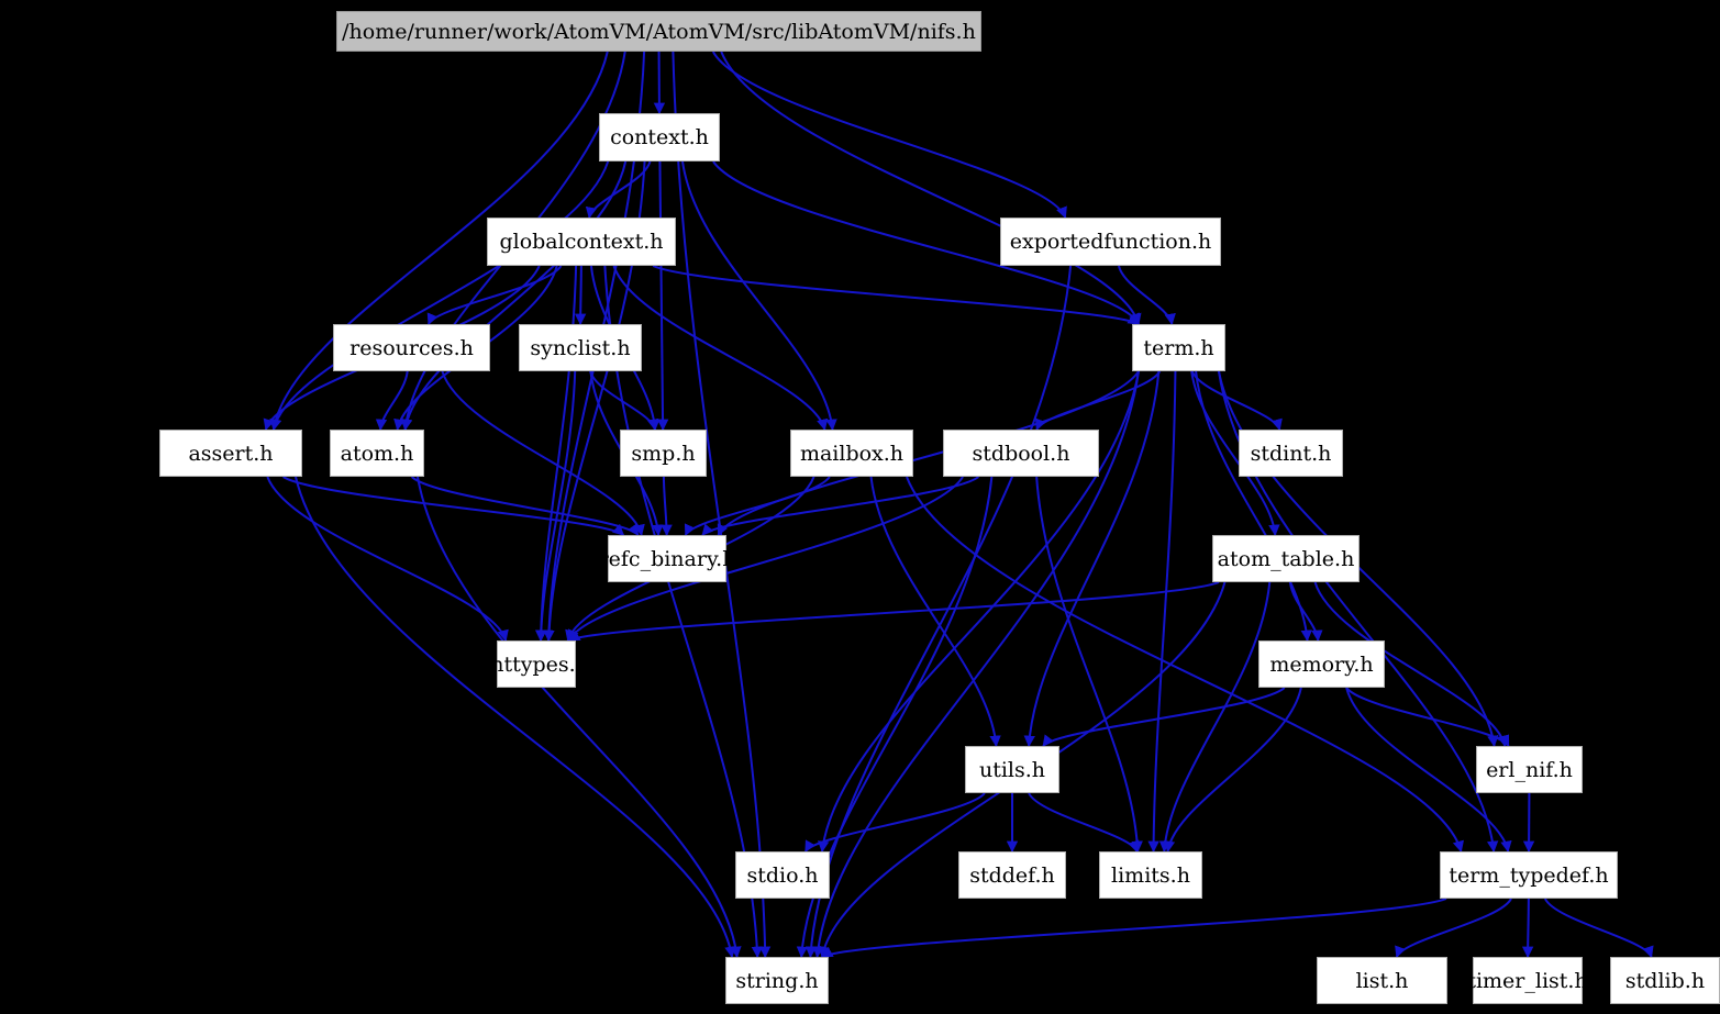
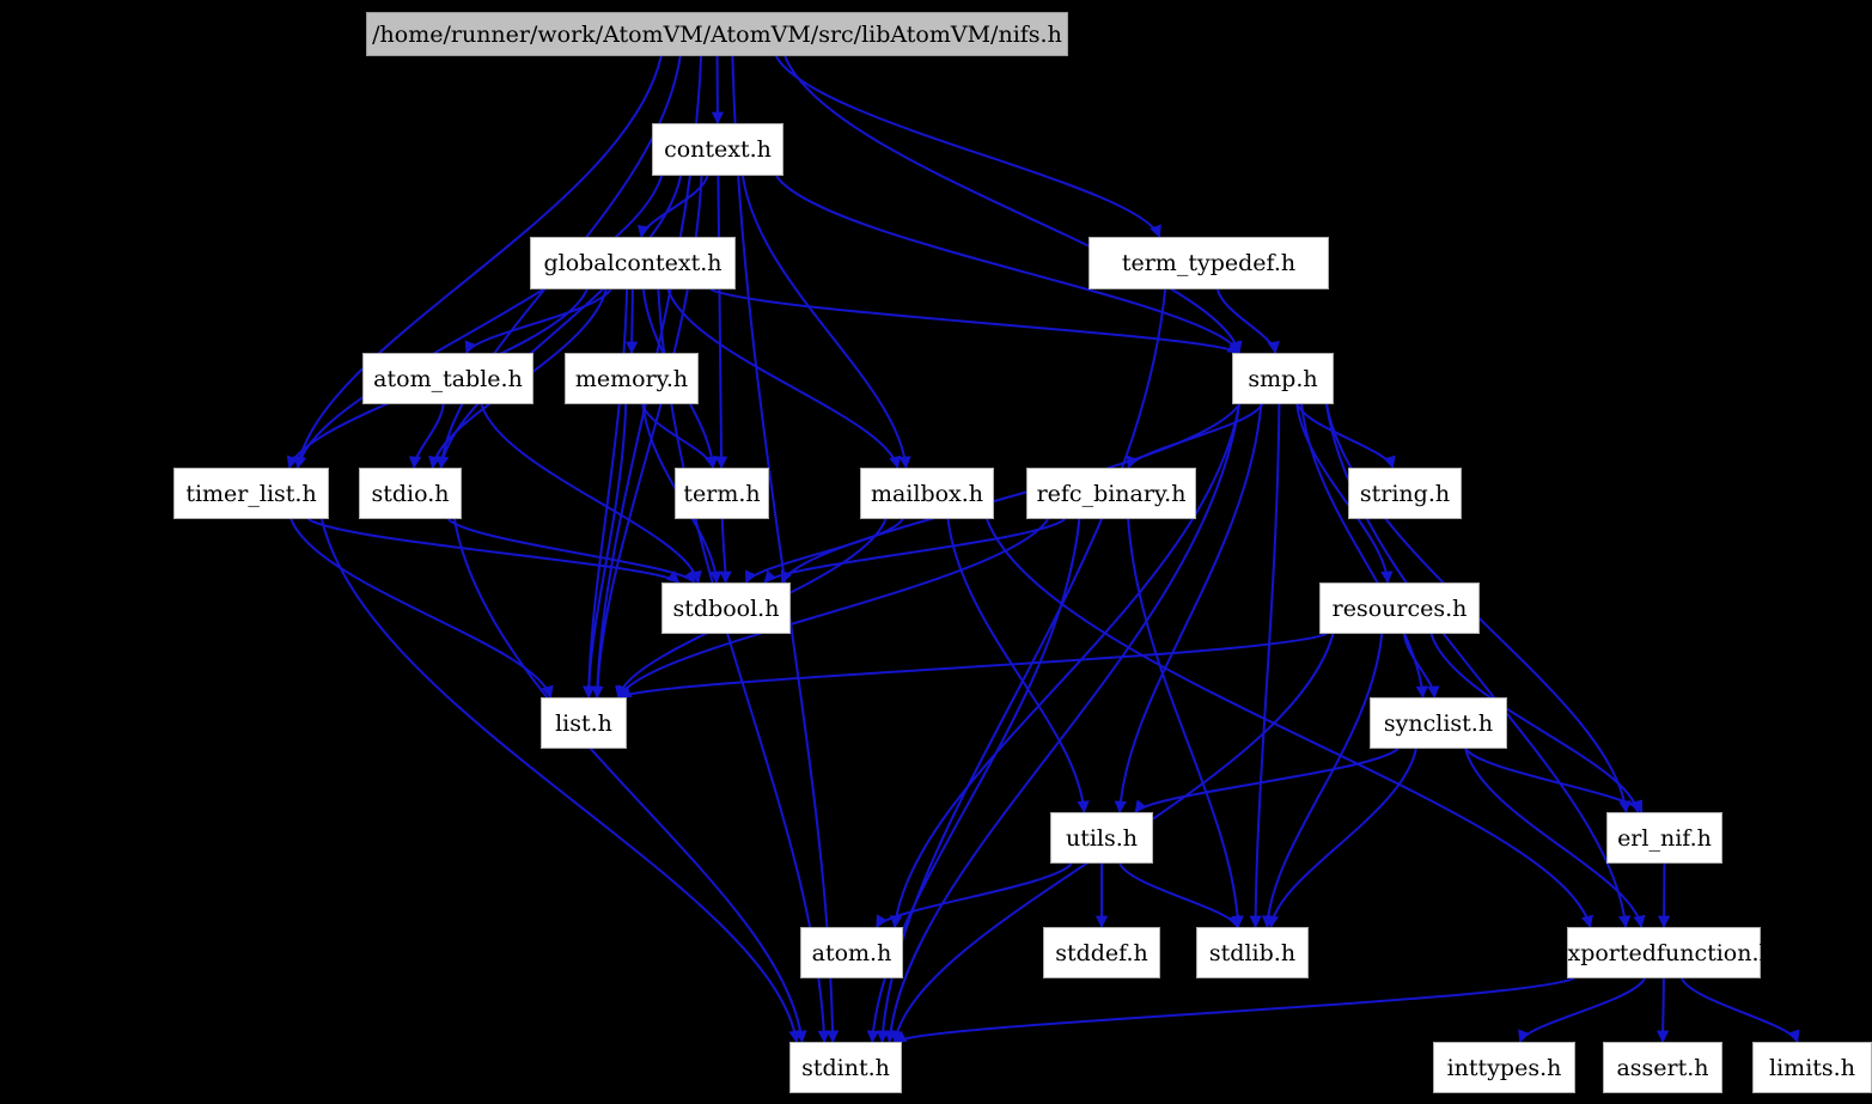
  /home/runner/work/AtomVM/AtomVM/src/libAtomVM/nifs.h
  context.h
  globalcontext.h
- exportedfunction.h
+ term_typedef.h
- resources.h
+ atom_table.h
- synclist.h
+ memory.h
- term.h
+ smp.h
- assert.h
+ timer_list.h
- atom.h
+ stdio.h
- smp.h
+ term.h
  mailbox.h
- stdbool.h
+ refc_binary.h
- stdint.h
+ string.h
- refc_binary.h
+ stdbool.h
- atom_table.h
+ resources.h
- inttypes.h
+ list.h
- memory.h
+ synclist.h
  utils.h
  erl_nif.h
- stdio.h
+ atom.h
  stddef.h
- limits.h
+ stdlib.h
- term_typedef.h
+ exportedfunction.h
- string.h
+ stdint.h
- list.h
+ inttypes.h
- timer_list.h
+ assert.h
- stdlib.h
+ limits.h
